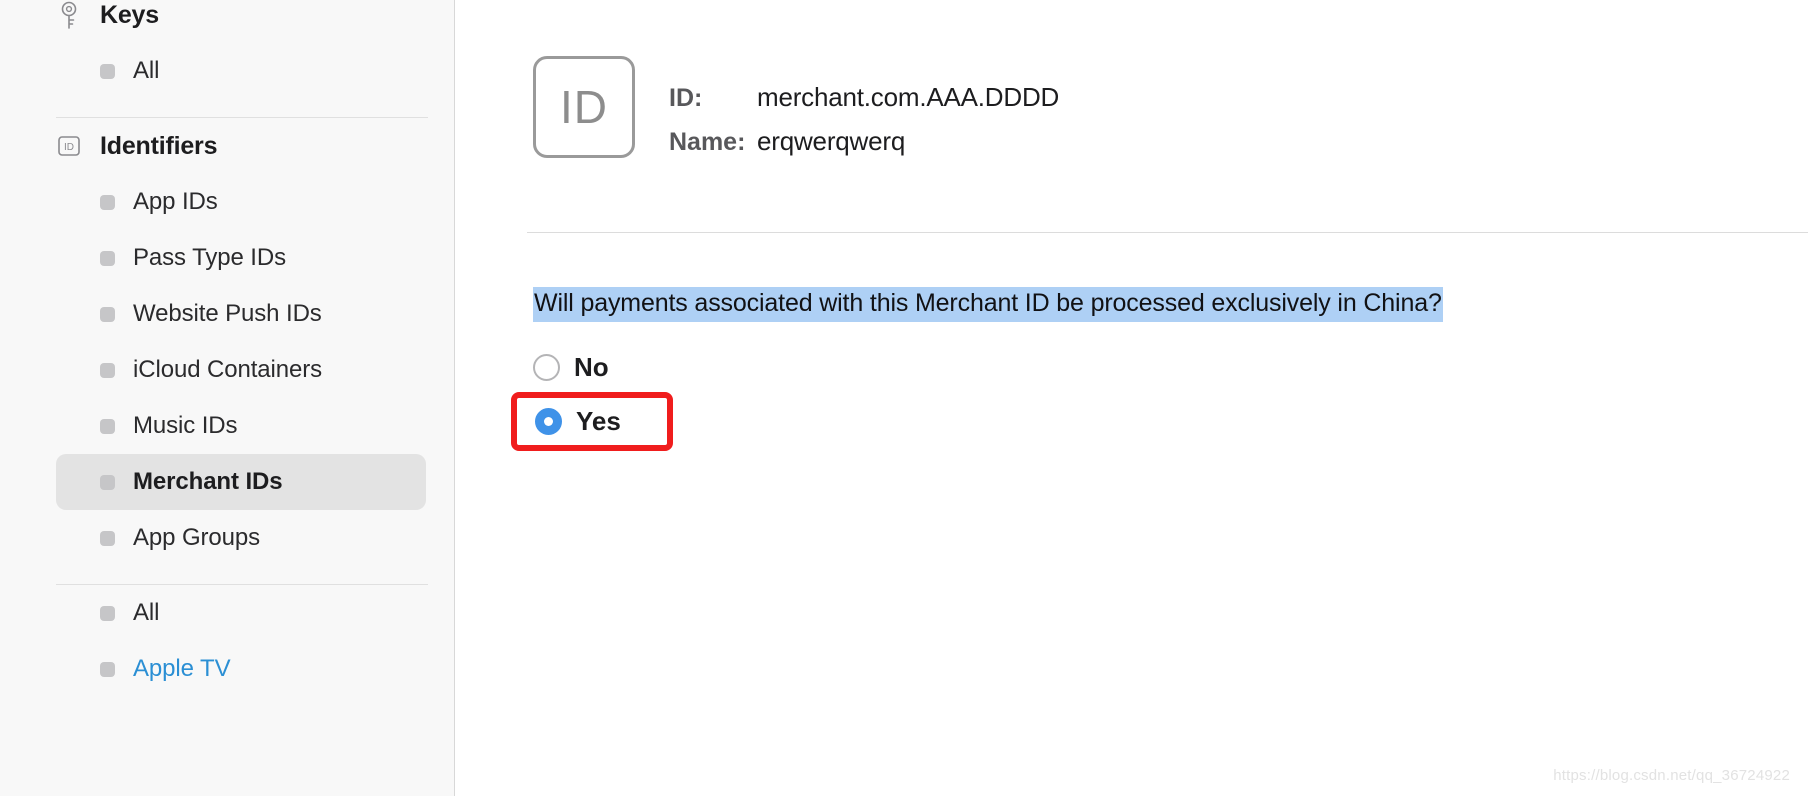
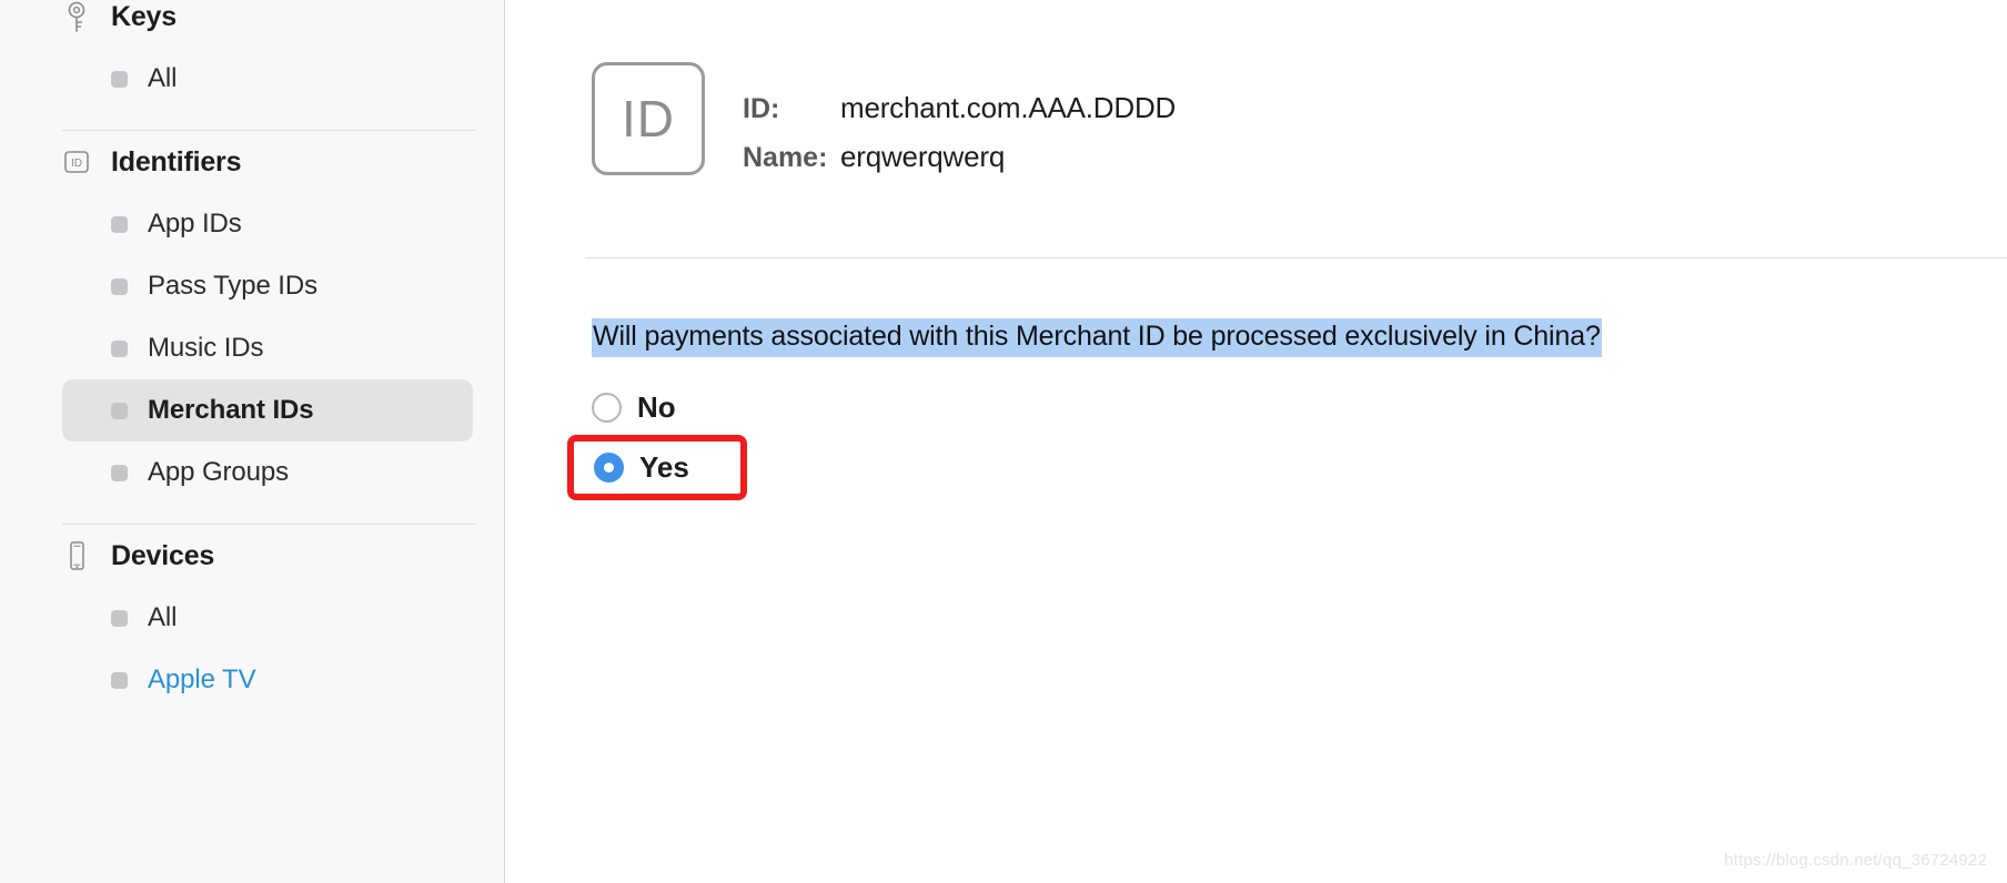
  Keys
  All
  ID
  Identifiers
  App IDs
  Pass Type IDs
- Website Push IDs
- iCloud Containers
  Music IDs
  Merchant IDs
  App Groups
+ Devices
  All
  Apple TV
  ID
  ID:
  merchant.com.AAA.DDDD
  Name:
  erqwerqwerq
  Will payments associated with this Merchant ID be processed exclusively in China?
  No
  Yes
  https://blog.csdn.net/qq_36724922
